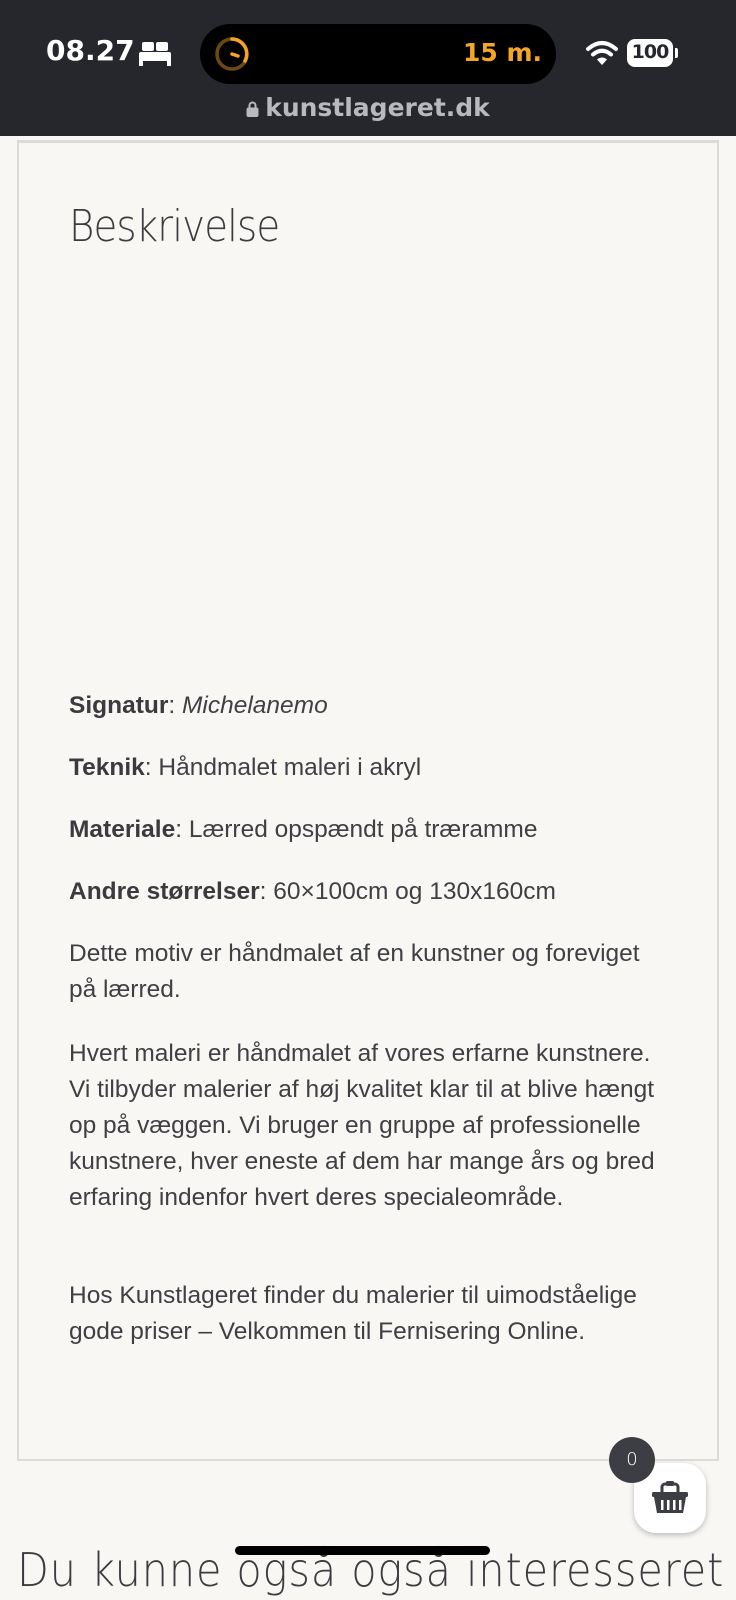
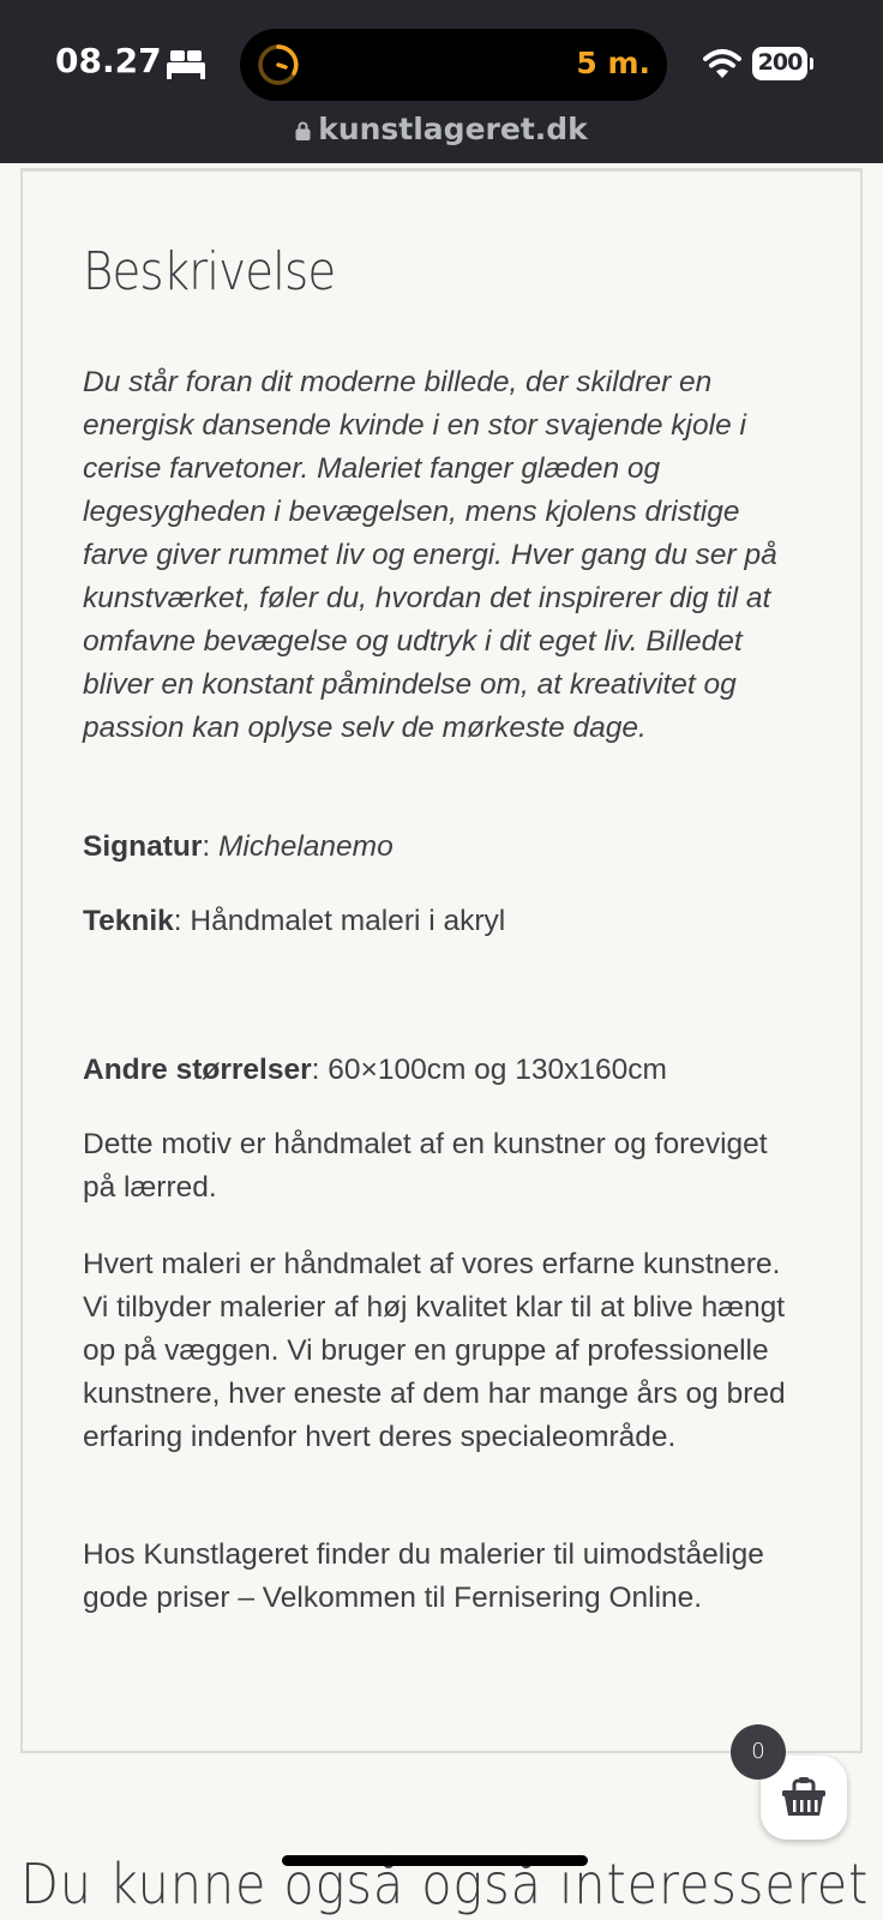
  08.27
- 15 m.
+ 5 m.
- 100
+ 200
  kunstlageret.dk
  Beskrivelse
+ Du står foran dit moderne billede, der skildrer en energisk dansende kvinde i en stor svajende kjole i cerise farvetoner. Maleriet fanger glæden og legesygheden i bevægelsen, mens kjolens dristige farve giver rummet liv og energi. Hver gang du ser på kunstværket, føler du, hvordan det inspirerer dig til at omfavne bevægelse og udtryk i dit eget liv. Billedet bliver en konstant påmindelse om, at kreativitet og passion kan oplyse selv de mørkeste dage.
  Signatur: Michelanemo
  Teknik: Håndmalet maleri i akryl
- Materiale: Lærred opspændt på træramme
  Andre størrelser: 60×100cm og 130x160cm
  Dette motiv er håndmalet af en kunstner og foreviget på lærred.
  Hvert maleri er håndmalet af vores erfarne kunstnere. Vi tilbyder malerier af høj kvalitet klar til at blive hængt op på væggen. Vi bruger en gruppe af professionelle kunstnere, hver eneste af dem har mange års og bred erfaring indenfor hvert deres specialeområde.
  Hos Kunstlageret finder du malerier til uimodståelige gode priser – Velkommen til Fernisering Online.
  Du kunne også også interesseret
  0
